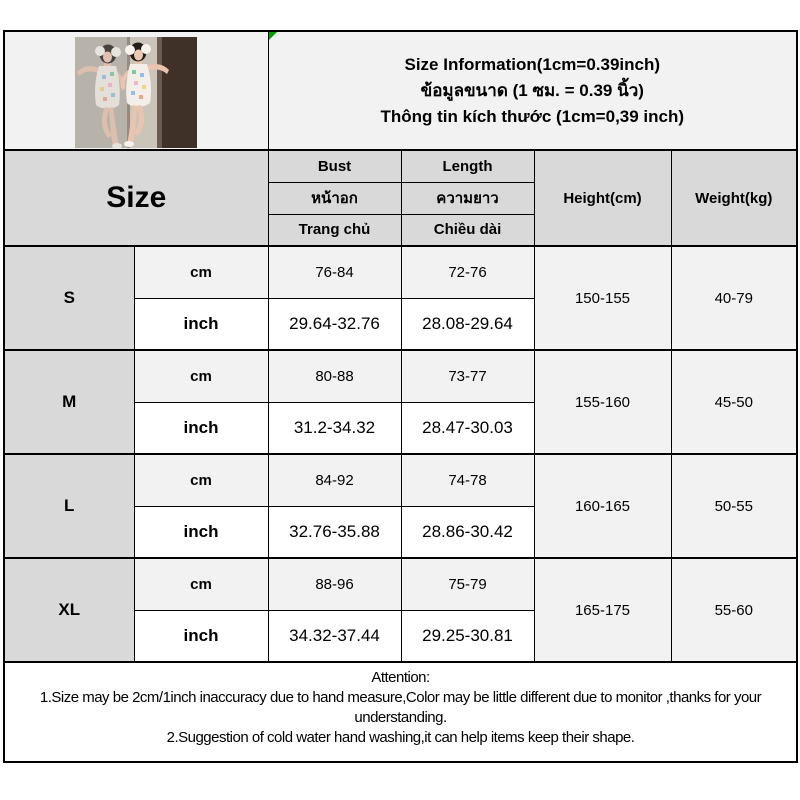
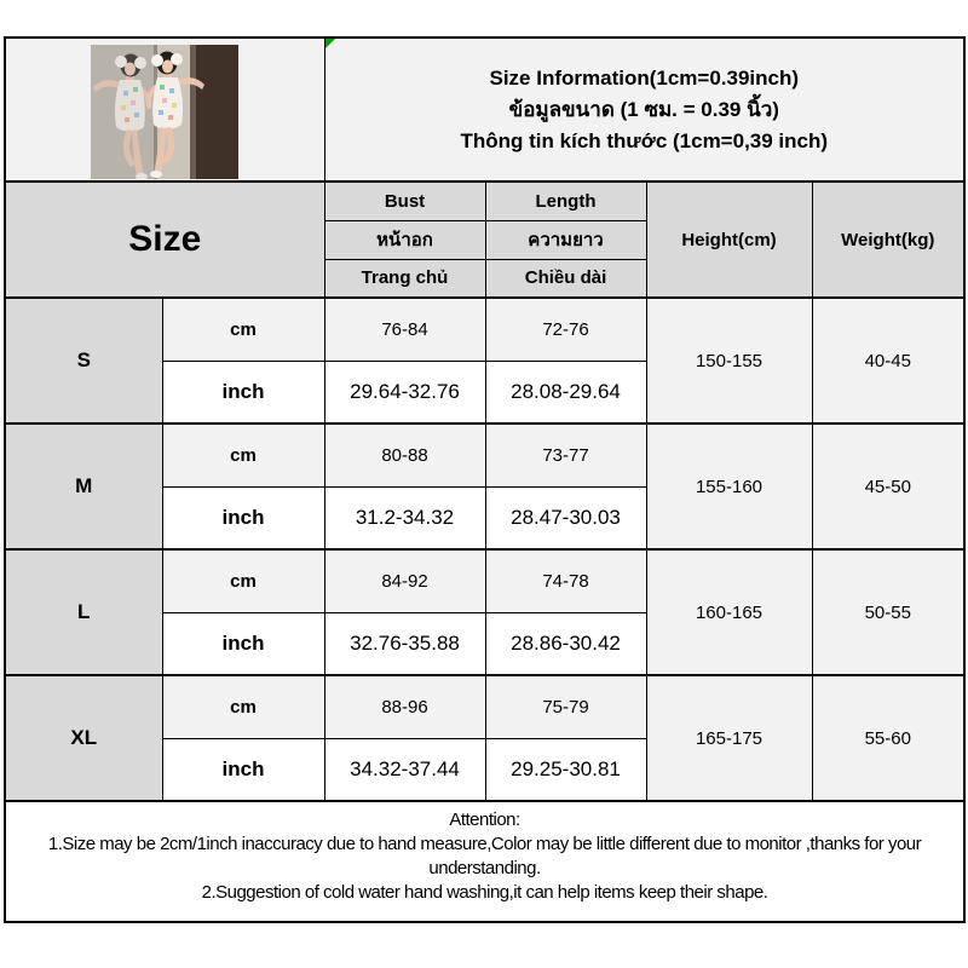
  	Size Information(1cm=0.39inch) ข้อมูลขนาด (1 ซม. = 0.39 นิ้ว) Thông tin kích thước (1cm=0,39 inch)
  Size	Bust	Length	Height(cm)	Weight(kg)
  หน้าอก	ความยาว
  Trang chủ	Chiều dài
- S	cm	76-84	72-76	150-155	40-79
+ S	cm	76-84	72-76	150-155	40-45
  inch	29.64-32.76	28.08-29.64
  M	cm	80-88	73-77	155-160	45-50
  inch	31.2-34.32	28.47-30.03
  L	cm	84-92	74-78	160-165	50-55
  inch	32.76-35.88	28.86-30.42
  XL	cm	88-96	75-79	165-175	55-60
  inch	34.32-37.44	29.25-30.81
  Attention: 1.Size may be 2cm/1inch inaccuracy due to hand measure,Color may be little different due to monitor ,thanks for your understanding. 2.Suggestion of cold water hand washing,it can help items keep their shape.
